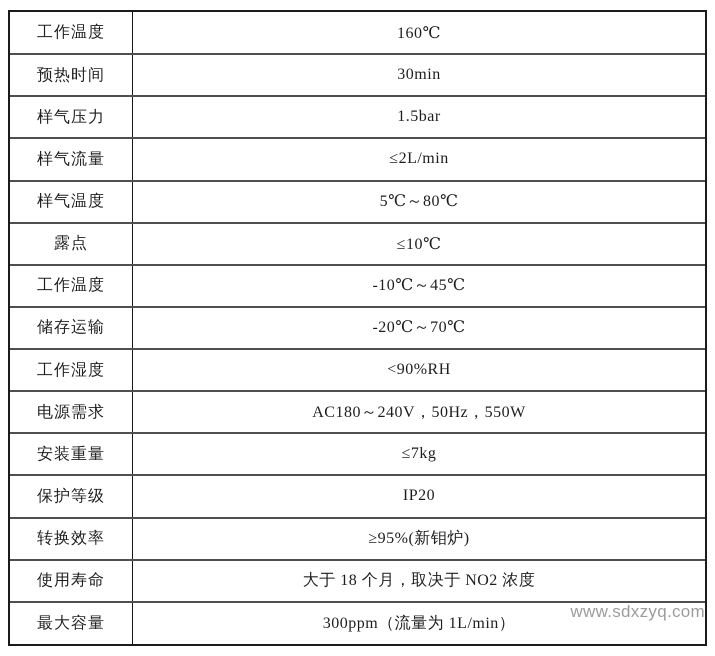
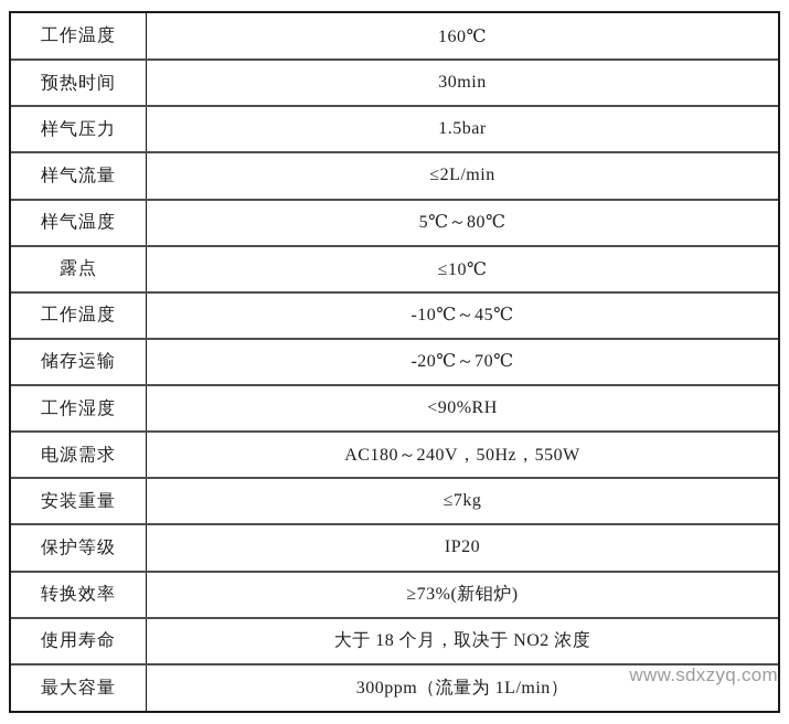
  工作温度	160℃
  预热时间	30min
  样气压力	1.5bar
  样气流量	≤2L/min
  样气温度	5℃～80℃
  露点	≤10℃
  工作温度	-10℃～45℃
  储存运输	-20℃～70℃
  工作湿度	<90%RH
  电源需求	AC180～240V，50Hz，550W
  安装重量	≤7kg
  保护等级	IP20
- 转换效率	≥95%(新钼炉)
+ 转换效率	≥73%(新钼炉)
  使用寿命	大于 18 个月，取决于 NO2 浓度
  最大容量	300ppm（流量为 1L/min）
  www.sdxzyq.com
